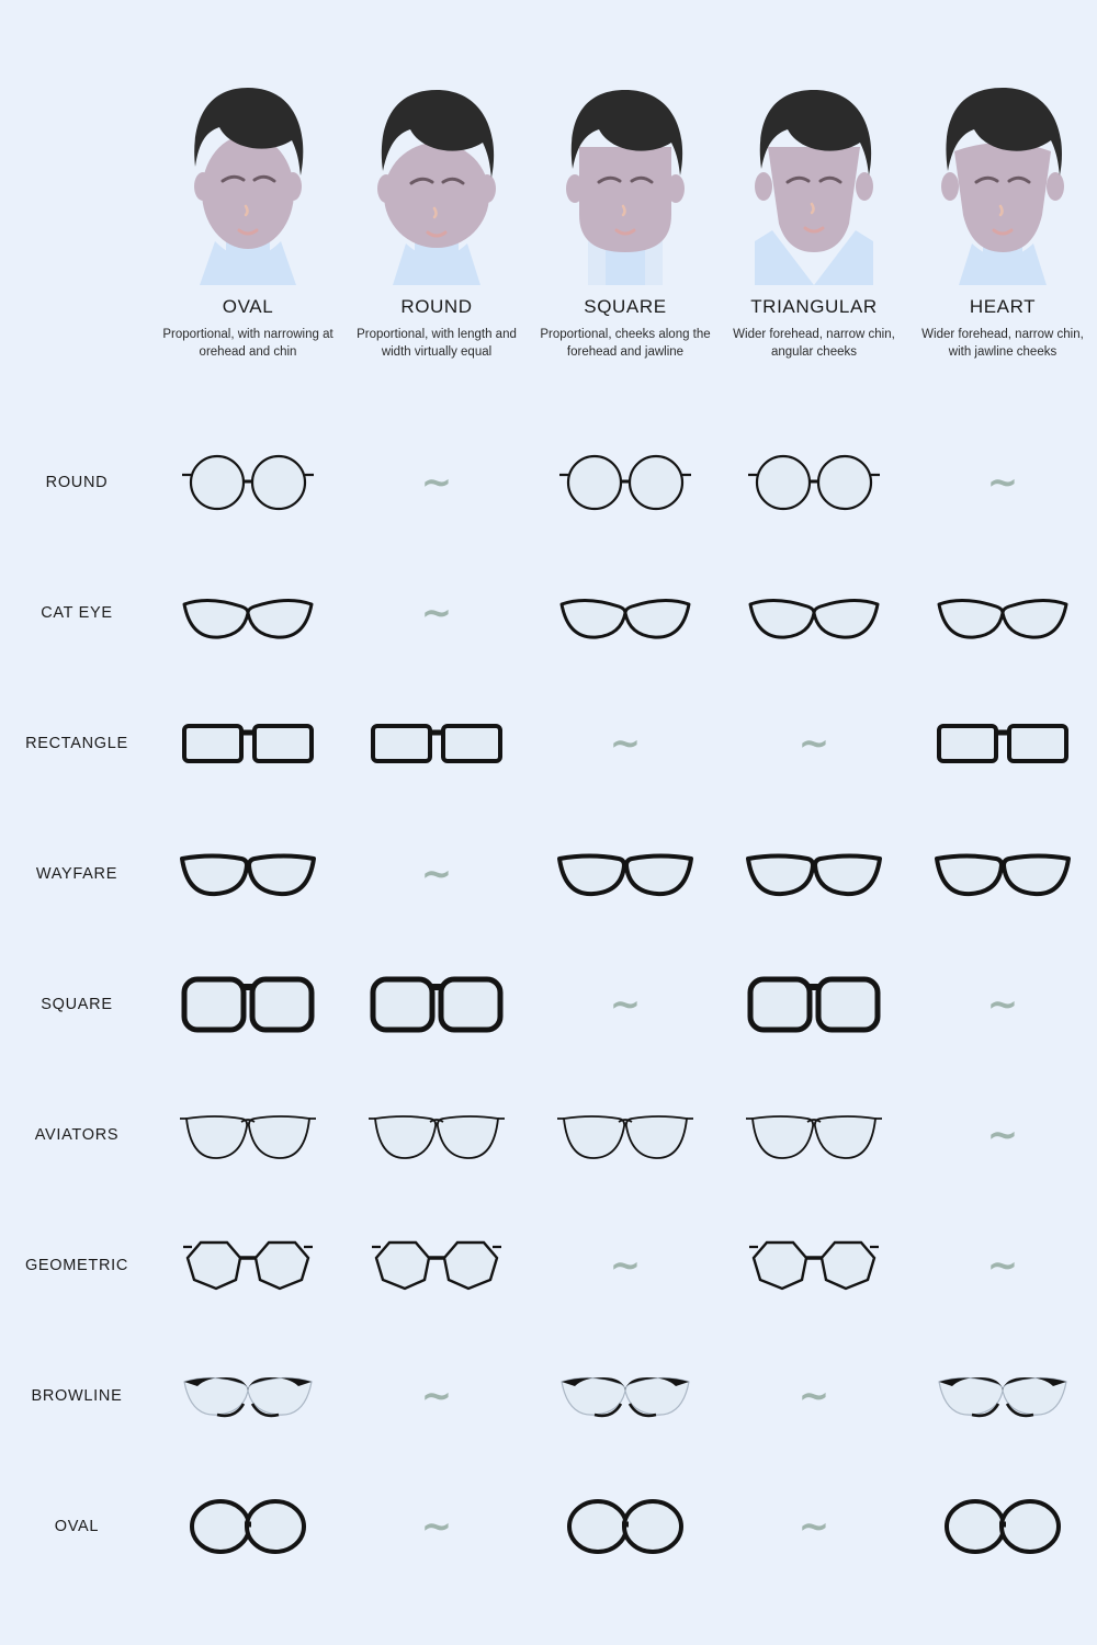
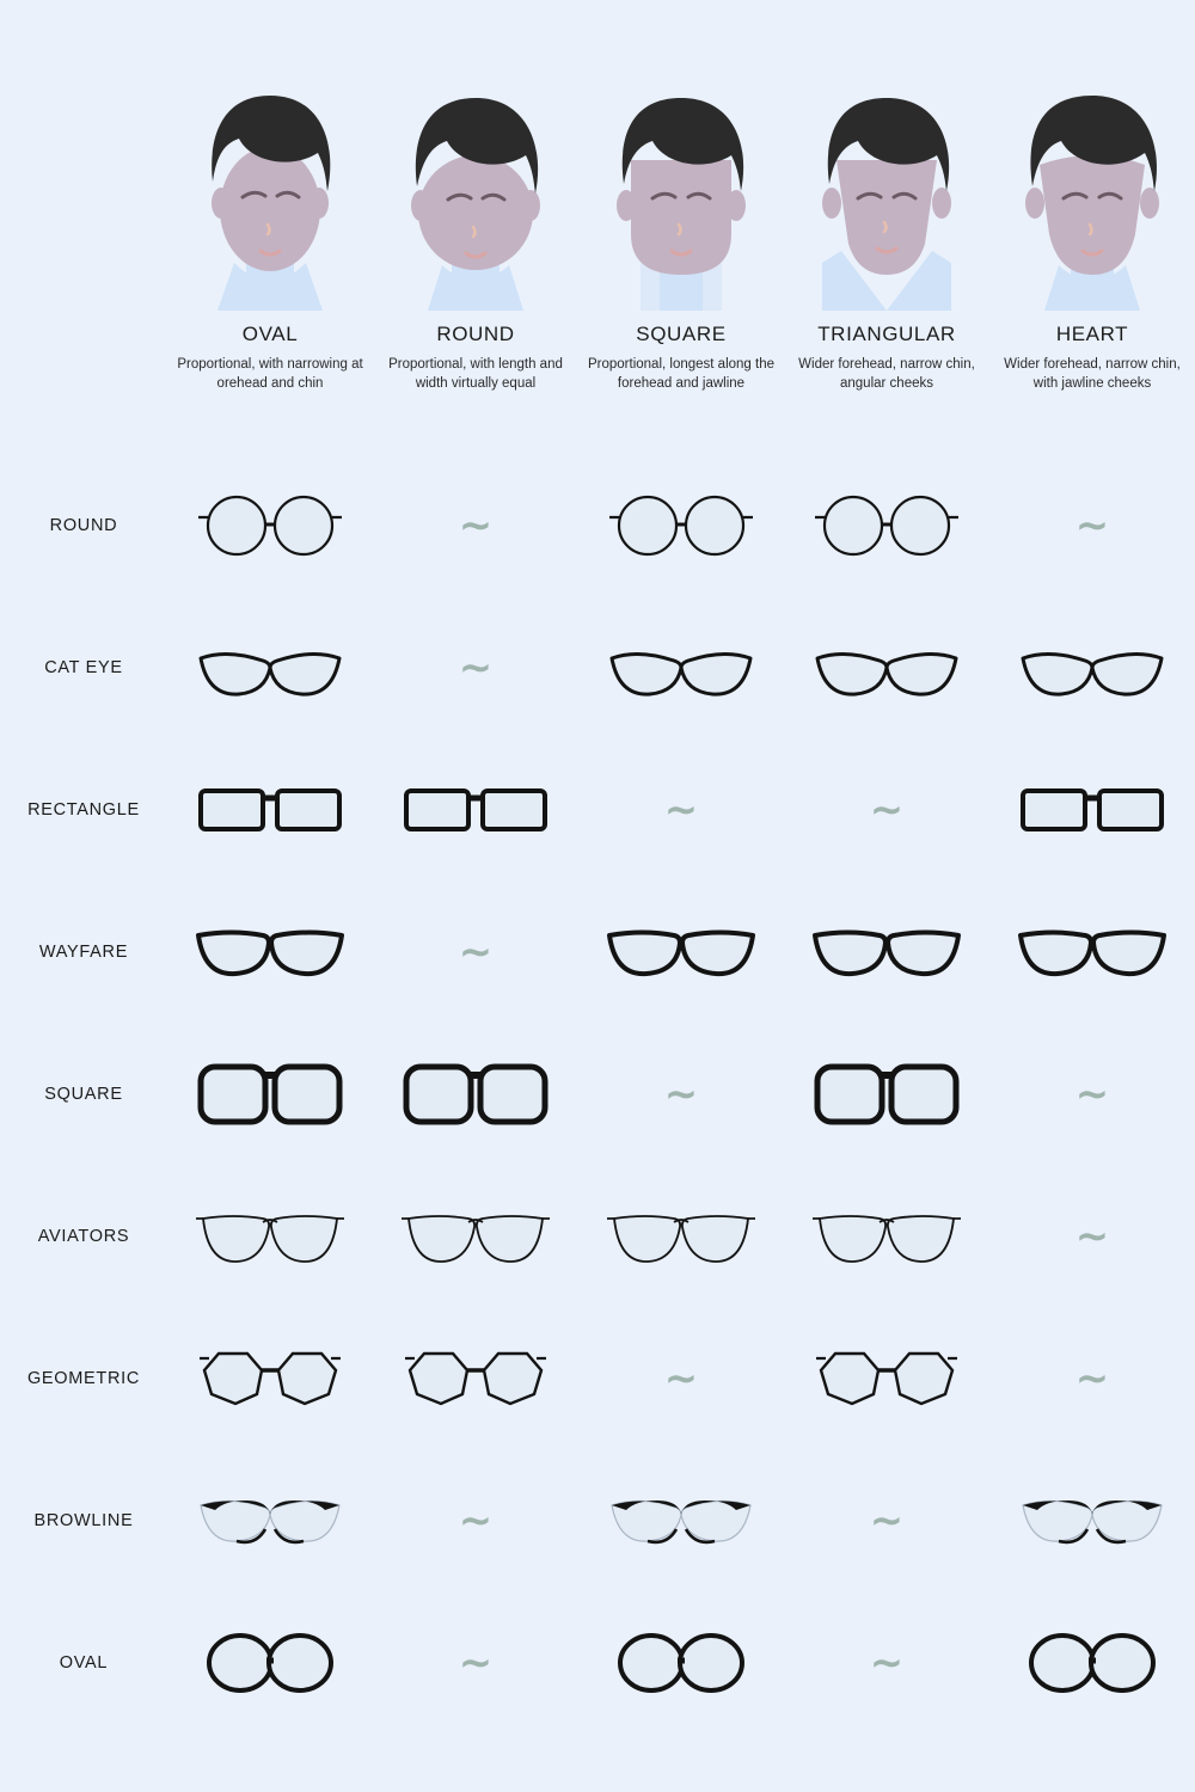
  OVAL
  Proportional, with narrowing at orehead and chin
  ROUND
  Proportional, with length and width virtually equal
  SQUARE
- Proportional, cheeks along the forehead and jawline
+ Proportional, longest along the forehead and jawline
  TRIANGULAR
  Wider forehead, narrow chin, angular cheeks
  HEART
  Wider forehead, narrow chin, with jawline cheeks
  ROUND
  ∼
  ∼
  CAT EYE
  ∼
  RECTANGLE
  ∼
  ∼
  WAYFARE
  ∼
  SQUARE
  ∼
  ∼
  AVIATORS
  ∼
  GEOMETRIC
  ∼
  ∼
  BROWLINE
  ∼
  ∼
  OVAL
  ∼
  ∼
